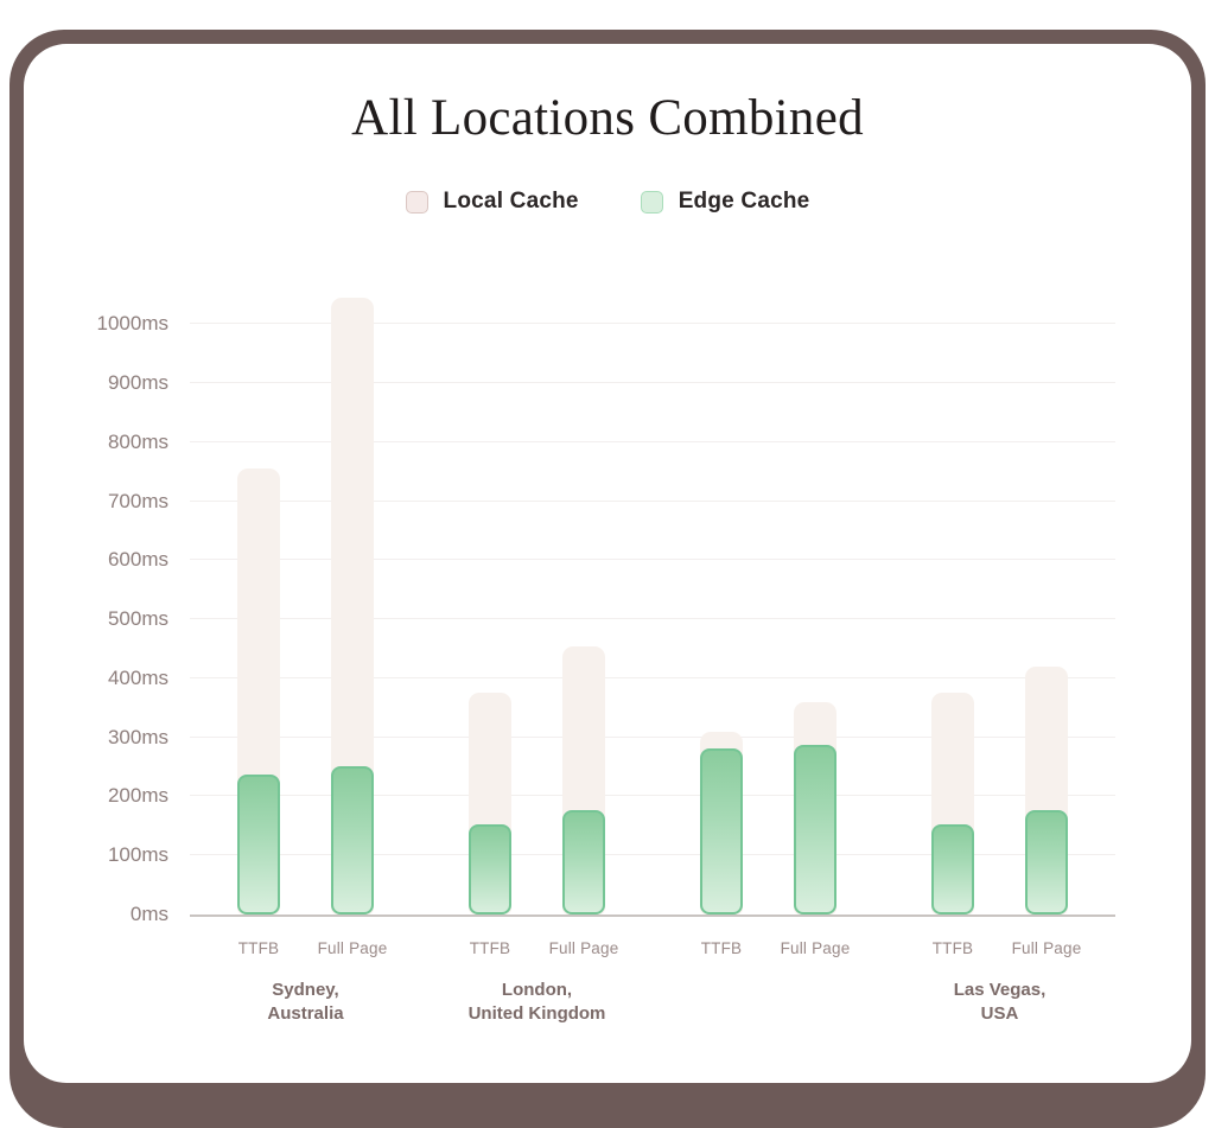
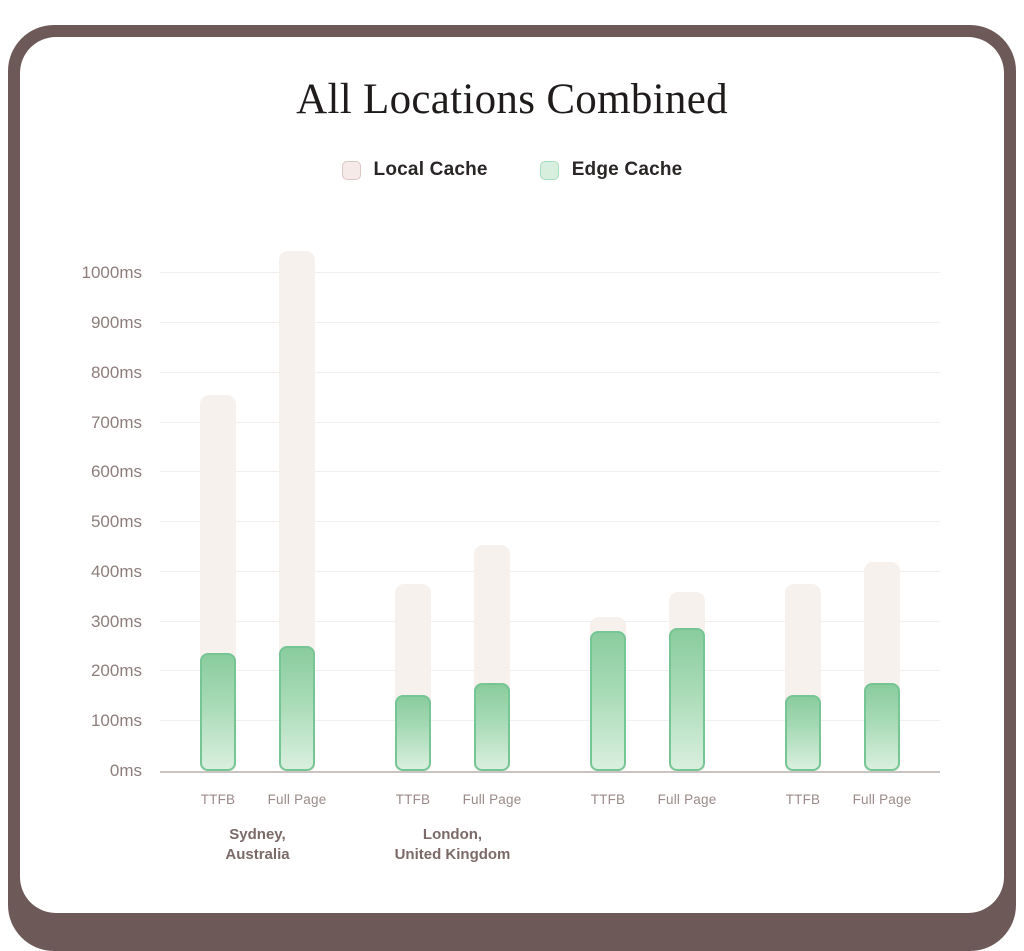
  All Locations Combined
  Local Cache
  Edge Cache
  TTFB
  Full Page
  Sydney,
  Australia
  TTFB
  Full Page
  London,
  United Kingdom
  TTFB
  Full Page
  TTFB
  Full Page
- Las Vegas,
- USA
  0ms
  100ms
  200ms
  300ms
  400ms
  500ms
  600ms
  700ms
  800ms
  900ms
  1000ms
